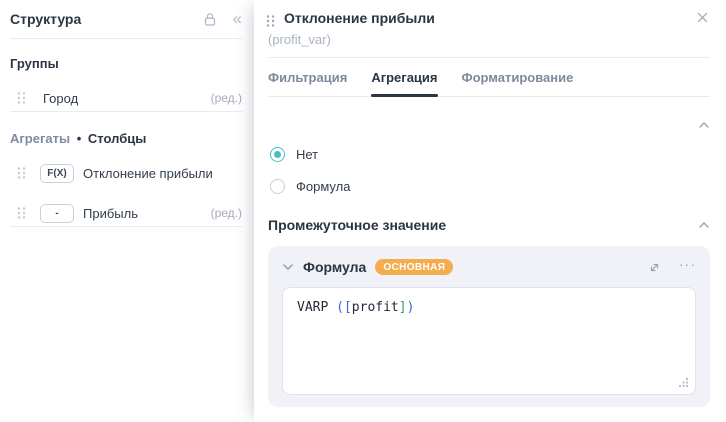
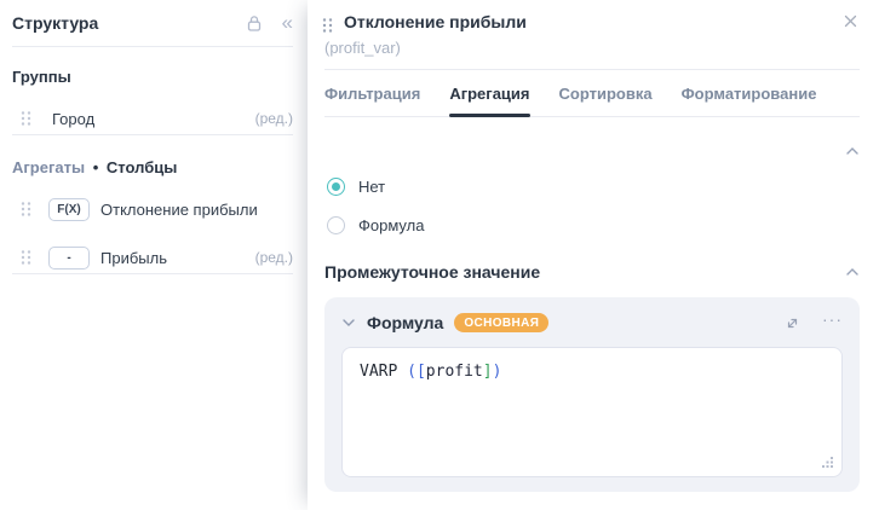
  Структура
  «
  Группы
  Город
  (ред.)
  Агрегаты • Столбцы
  F(X)
  Отклонение прибыли
  -
  Прибыль
  (ред.)
  Отклонение прибыли
  (profit_var)
  Фильтрация
  Агрегация
+ Сортировка
  Форматирование
  Нет
  Формула
  Промежуточное значение
  Формула
  ОСНОВНАЯ
  ···
  VARP ([profit])
